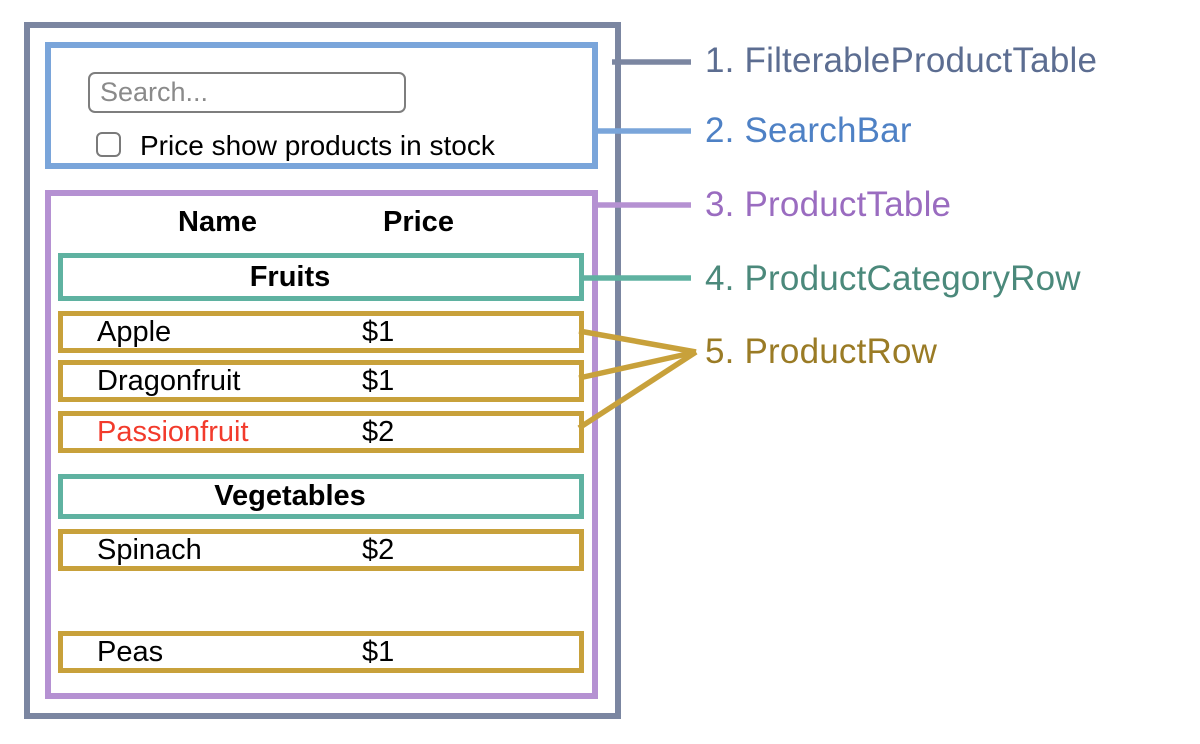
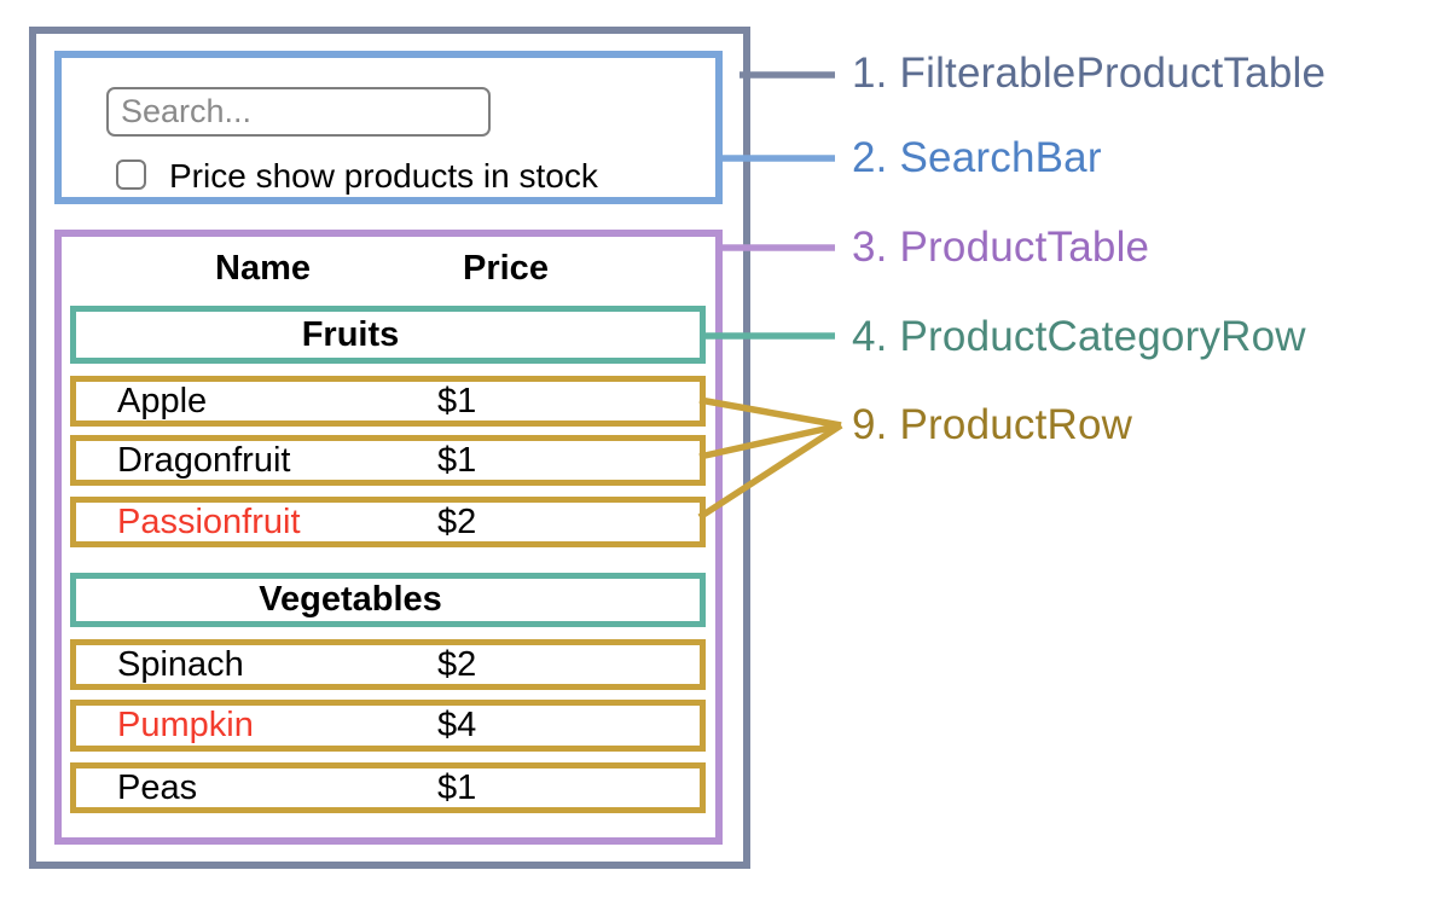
  Search...
  Price show products in stock
  Name
  Price
  Fruits
  Vegetables
  Apple
  $1
  Dragonfruit
  $1
  Passionfruit
  $2
  Spinach
  $2
+ Pumpkin
+ $4
  Peas
  $1
  1. FilterableProductTable
  2. SearchBar
  3. ProductTable
  4. ProductCategoryRow
- 5. ProductRow
+ 9. ProductRow
